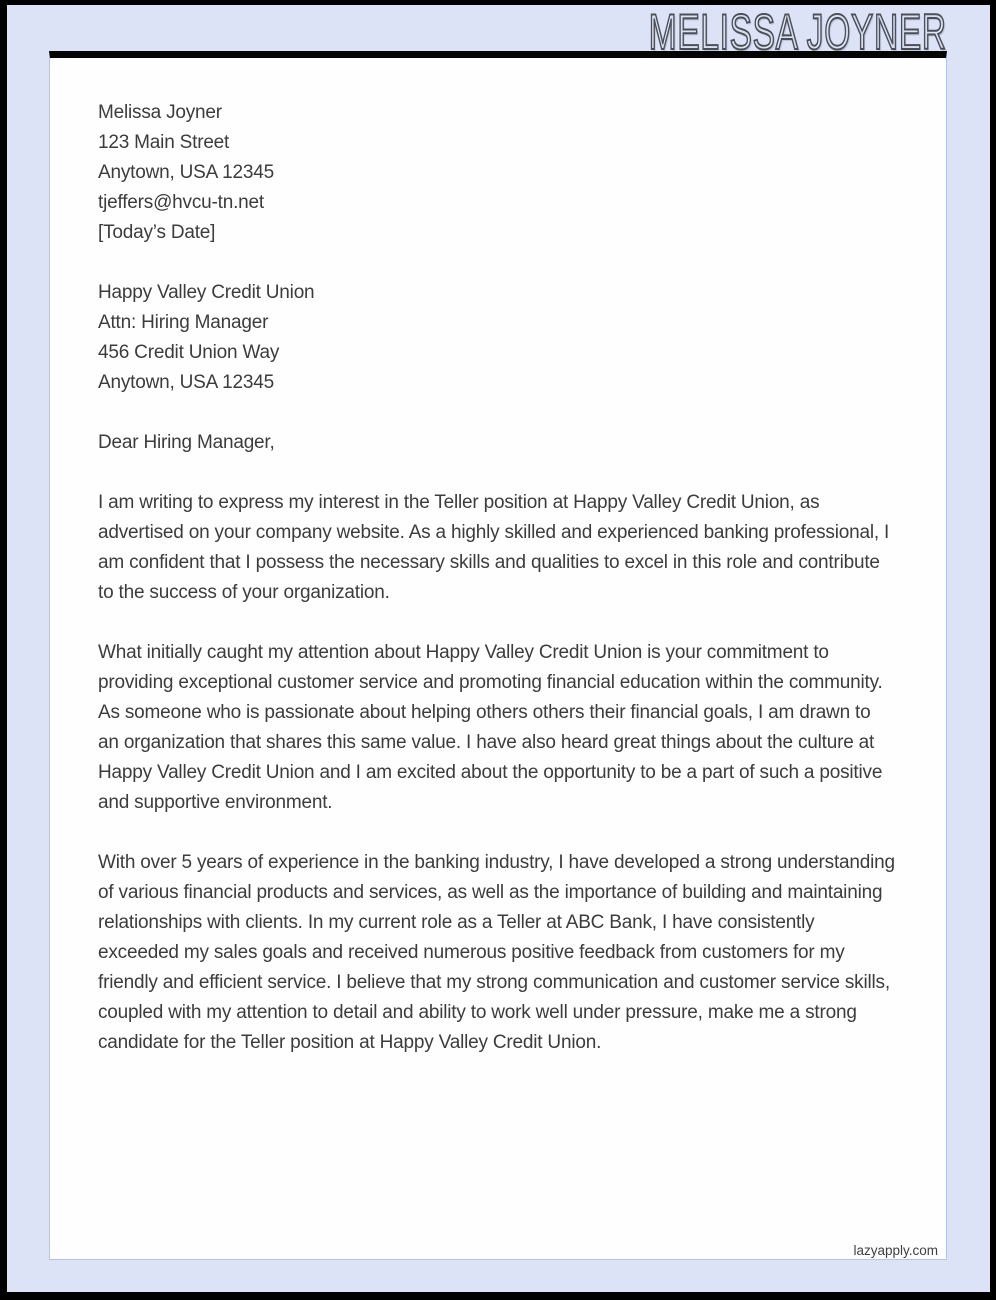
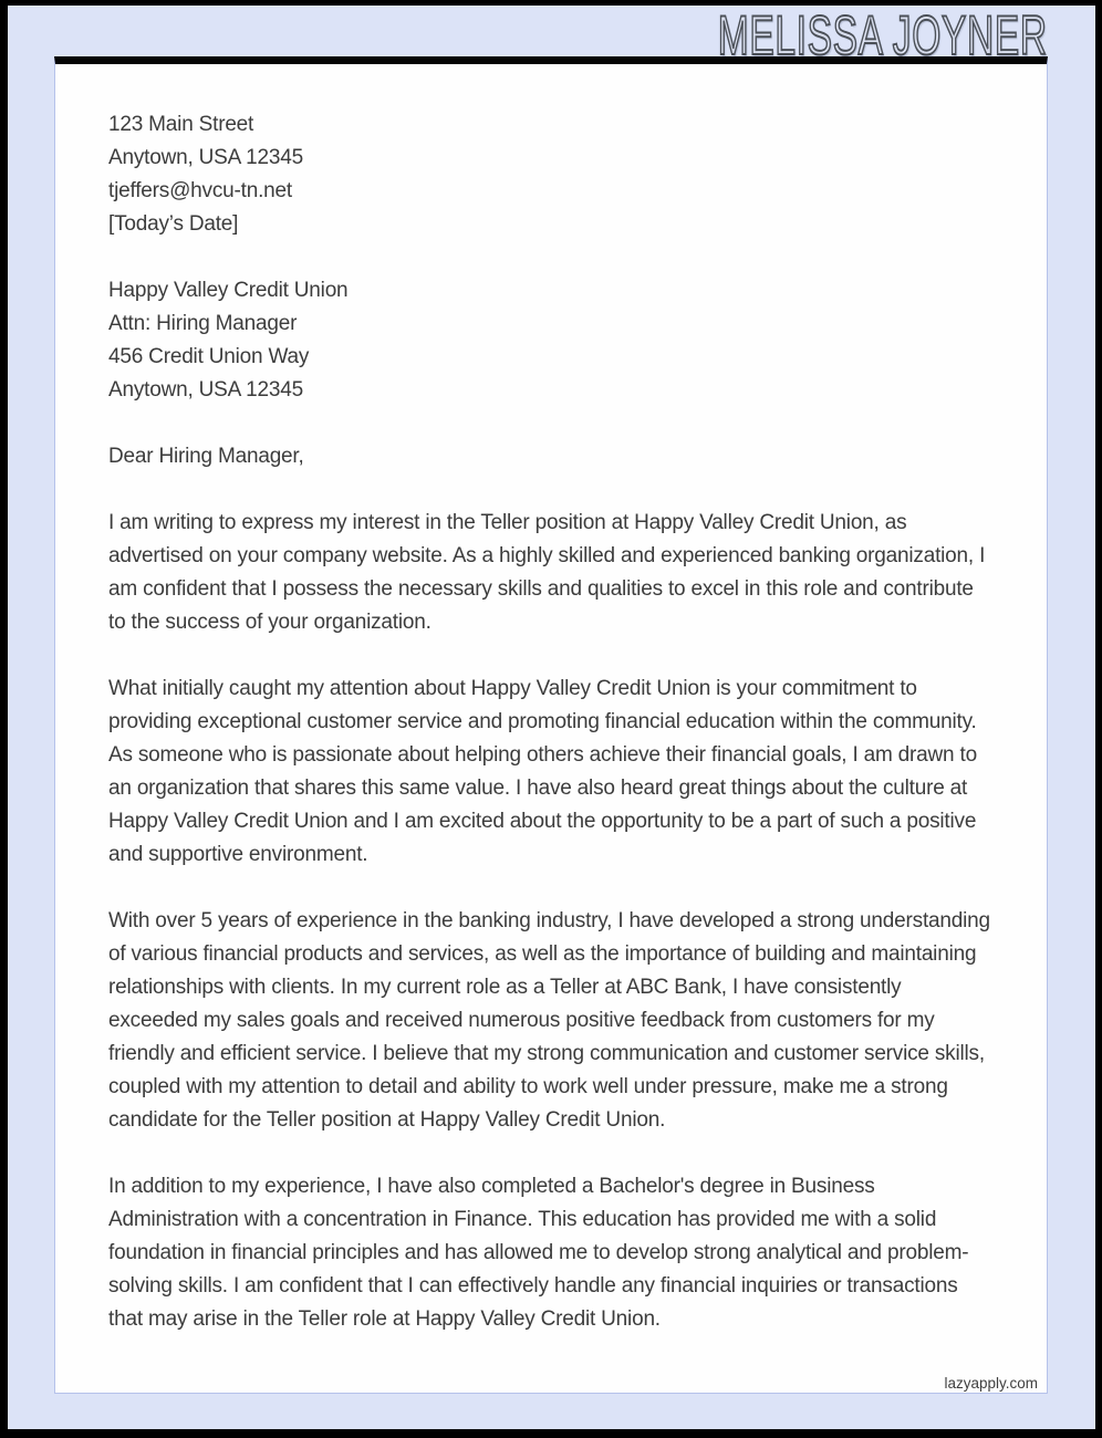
  MELISSA JOYNER
- Melissa Joyner
  123 Main Street
  Anytown, USA 12345
  tjeffers@hvcu-tn.net
  [Today’s Date]
  Happy Valley Credit Union
  Attn: Hiring Manager
  456 Credit Union Way
  Anytown, USA 12345
  Dear Hiring Manager,
- I am writing to express my interest in the Teller position at Happy Valley Credit Union, as advertised on your company website. As a highly skilled and experienced banking professional, I am confident that I possess the necessary skills and qualities to excel in this role and contribute to the success of your organization.
+ I am writing to express my interest in the Teller position at Happy Valley Credit Union, as advertised on your company website. As a highly skilled and experienced banking organization, I am confident that I possess the necessary skills and qualities to excel in this role and contribute to the success of your organization.
- What initially caught my attention about Happy Valley Credit Union is your commitment to providing exceptional customer service and promoting financial education within the community. As someone who is passionate about helping others others their financial goals, I am drawn to an organization that shares this same value. I have also heard great things about the culture at Happy Valley Credit Union and I am excited about the opportunity to be a part of such a positive and supportive environment.
+ What initially caught my attention about Happy Valley Credit Union is your commitment to providing exceptional customer service and promoting financial education within the community. As someone who is passionate about helping others achieve their financial goals, I am drawn to an organization that shares this same value. I have also heard great things about the culture at Happy Valley Credit Union and I am excited about the opportunity to be a part of such a positive and supportive environment.
  With over 5 years of experience in the banking industry, I have developed a strong understanding of various financial products and services, as well as the importance of building and maintaining relationships with clients. In my current role as a Teller at ABC Bank, I have consistently exceeded my sales goals and received numerous positive feedback from customers for my friendly and efficient service. I believe that my strong communication and customer service skills, coupled with my attention to detail and ability to work well under pressure, make me a strong candidate for the Teller position at Happy Valley Credit Union.
+ In addition to my experience, I have also completed a Bachelor's degree in Business Administration with a concentration in Finance. This education has provided me with a solid foundation in financial principles and has allowed me to develop strong analytical and problem-solving skills. I am confident that I can effectively handle any financial inquiries or transactions that may arise in the Teller role at Happy Valley Credit Union.
  lazyapply.com
